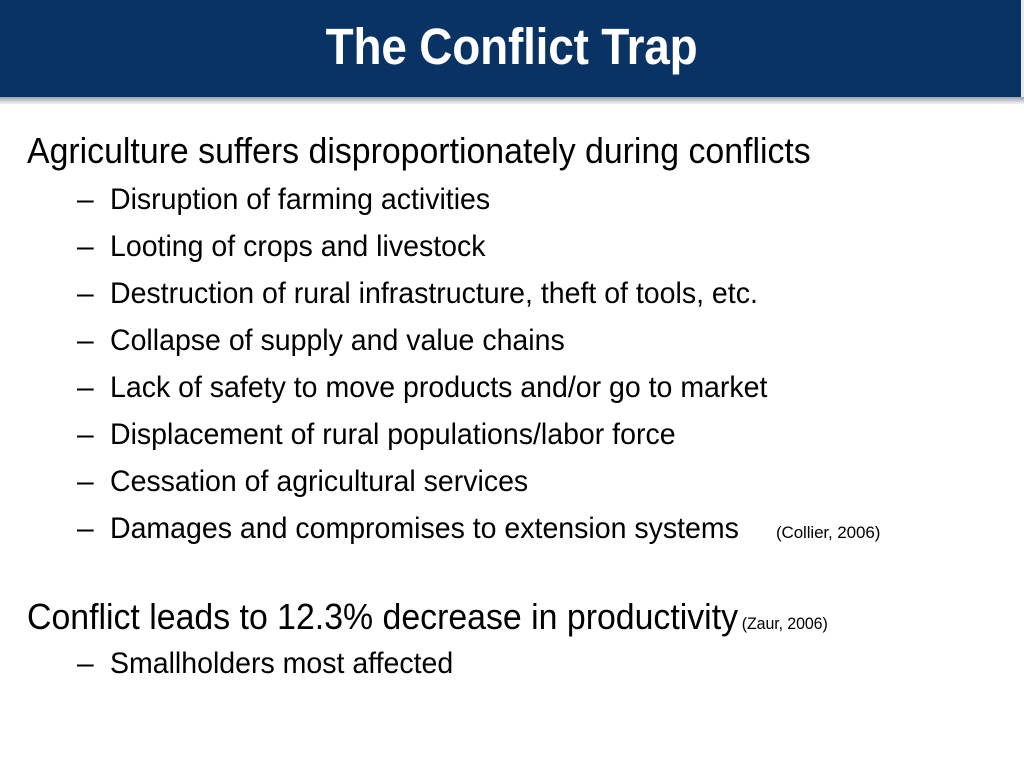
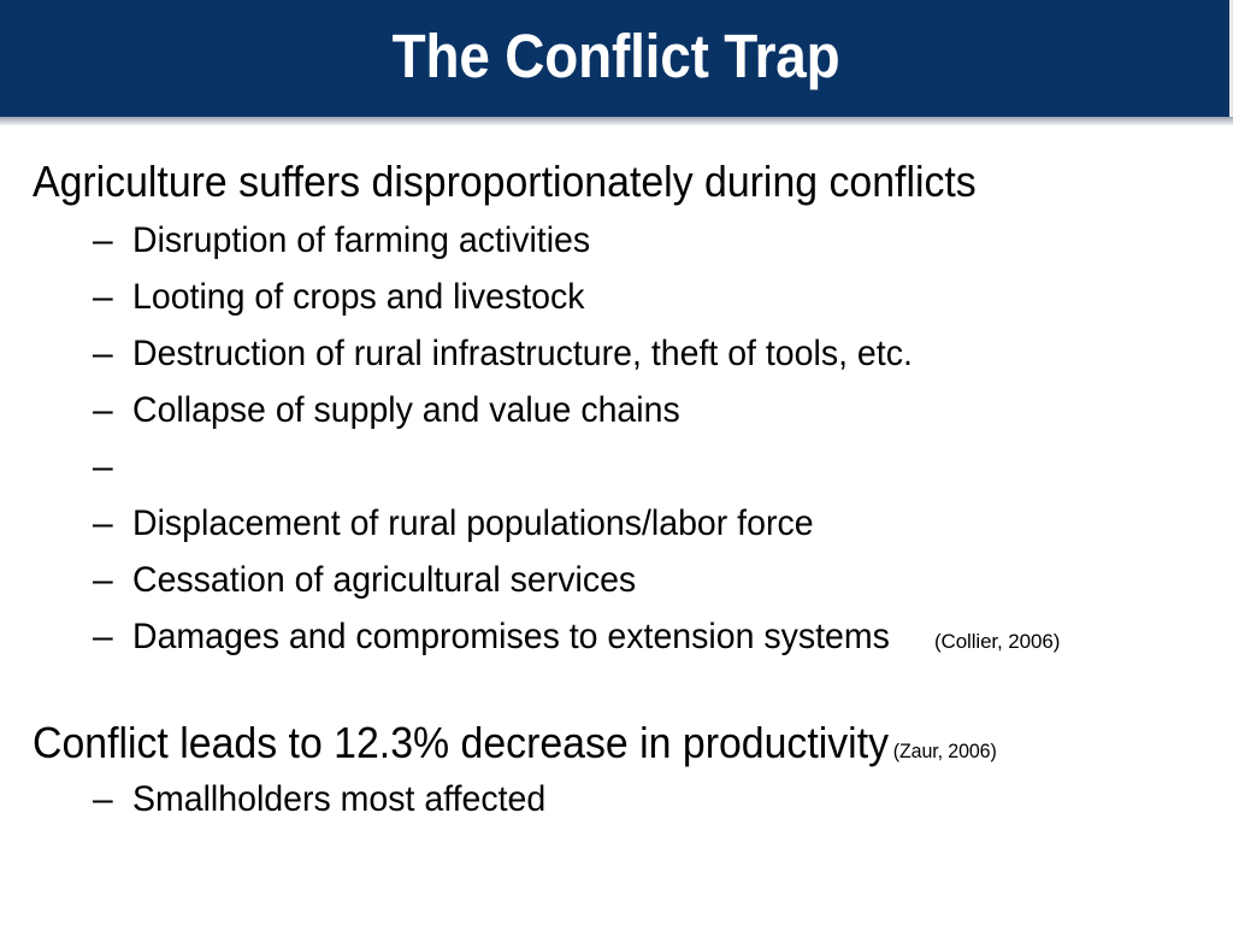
  The Conflict Trap
  Agriculture suffers disproportionately during conflicts
  –
  Disruption of farming activities
  –
  Looting of crops and livestock
  –
  Destruction of rural infrastructure, theft of tools, etc.
  –
  Collapse of supply and value chains
  –
- Lack of safety to move products and/or go to market
  –
  Displacement of rural populations/labor force
  –
  Cessation of agricultural services
  –
  Damages and compromises to extension systems
  (Collier, 2006)
  Conflict leads to 12.3% decrease in productivity (Zaur, 2006)
  –
  Smallholders most affected
